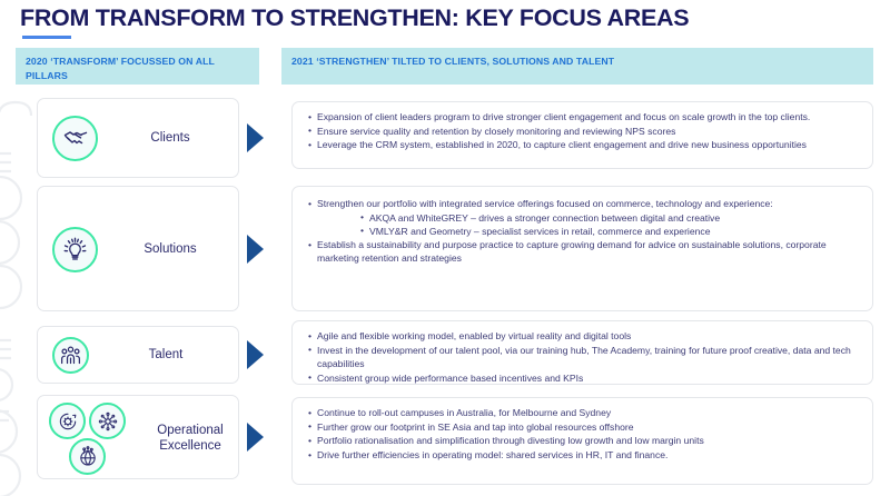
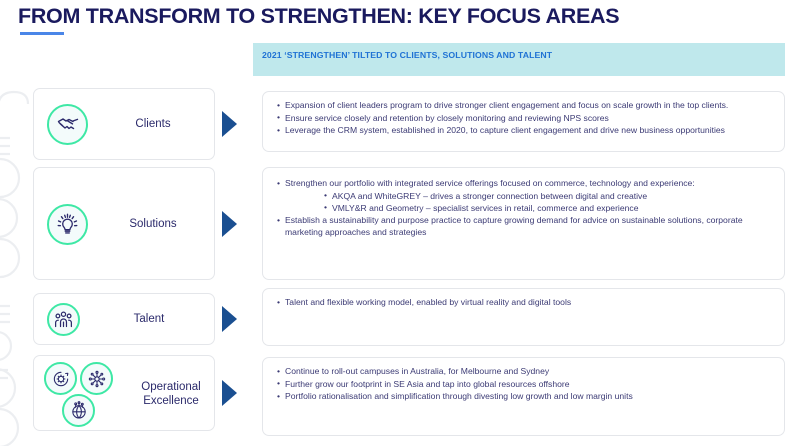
  FROM TRANSFORM TO STRENGTHEN: KEY FOCUS AREAS
- 2020 ‘TRANSFORM’ FOCUSSED ON ALL PILLARS
  2021 ‘STRENGTHEN’ TILTED TO CLIENTS, SOLUTIONS AND TALENT
  Clients
  Expansion of client leaders program to drive stronger client engagement and focus on scale growth in the top clients.
- Ensure service quality and retention by closely monitoring and reviewing NPS scores
+ Ensure service closely and retention by closely monitoring and reviewing NPS scores
  Leverage the CRM system, established in 2020, to capture client engagement and drive new business opportunities
  Solutions
  Strengthen our portfolio with integrated service offerings focused on commerce, technology and experience:
  AKQA and WhiteGREY – drives a stronger connection between digital and creative
  VMLY&R and Geometry – specialist services in retail, commerce and experience
- Establish a sustainability and purpose practice to capture growing demand for advice on sustainable solutions, corporate marketing retention and strategies
+ Establish a sustainability and purpose practice to capture growing demand for advice on sustainable solutions, corporate marketing approaches and strategies
  Talent
- Agile and flexible working model, enabled by virtual reality and digital tools
+ Talent and flexible working model, enabled by virtual reality and digital tools
- Invest in the development of our talent pool, via our training hub, The Academy, training for future proof creative, data and tech capabilities
- Consistent group wide performance based incentives and KPIs
  Operational Excellence
  Continue to roll-out campuses in Australia, for Melbourne and Sydney
  Further grow our footprint in SE Asia and tap into global resources offshore
  Portfolio rationalisation and simplification through divesting low growth and low margin units
- Drive further efficiencies in operating model: shared services in HR, IT and finance.
